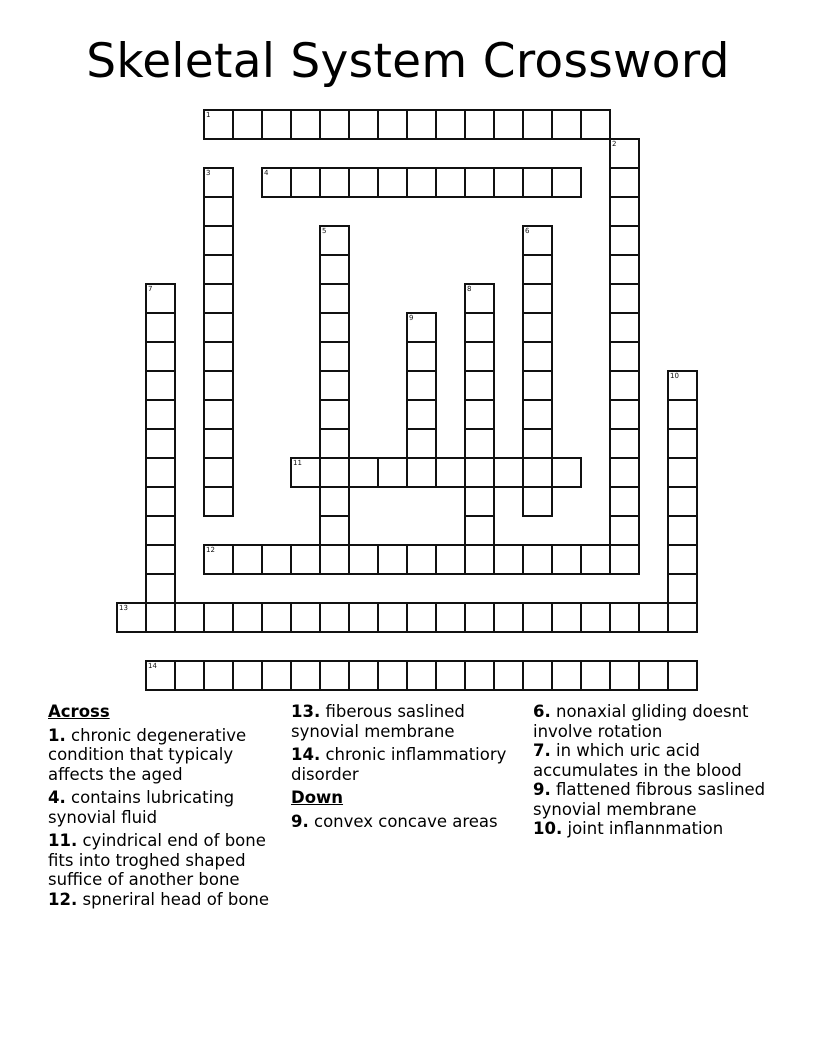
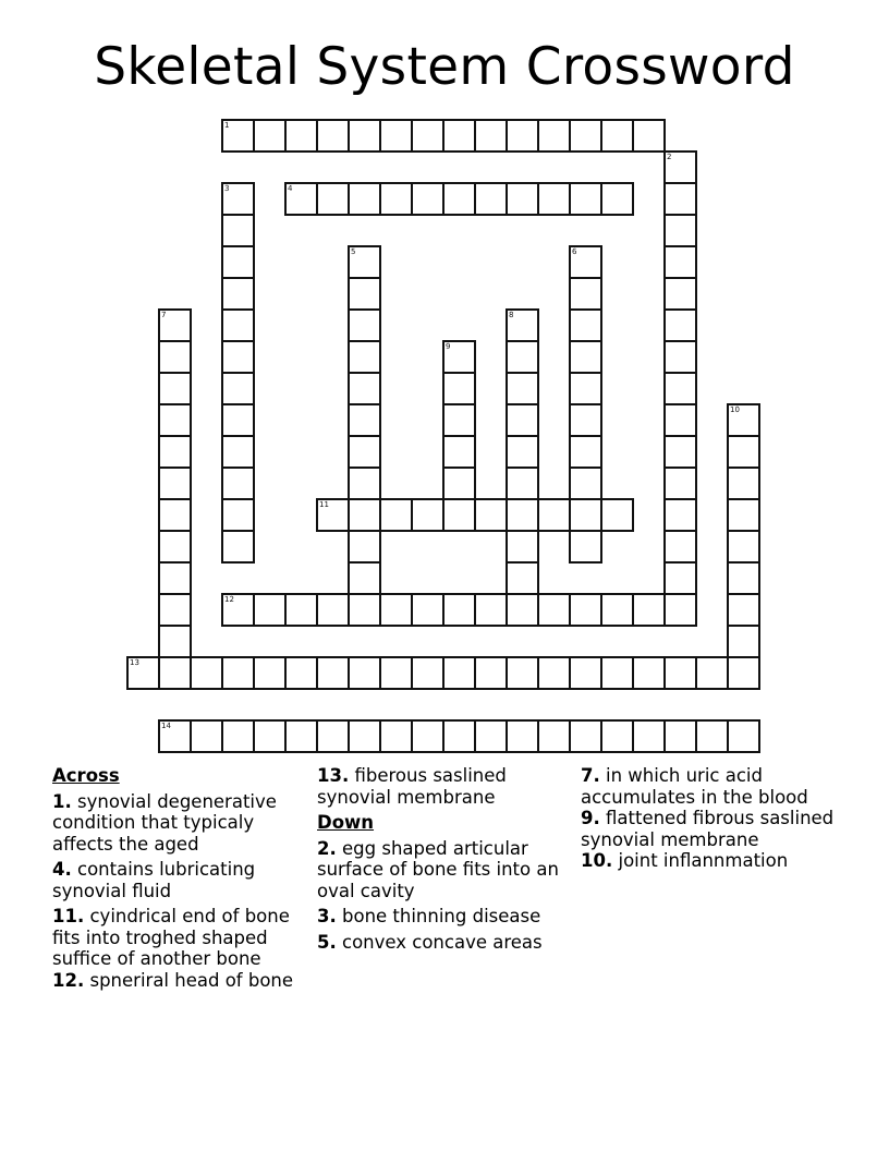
  Skeletal System Crossword
  1
  2
  3
  4
  5
  6
  7
  8
  9
  10
  11
  12
  13
  14
  Across
- 1. chronic degenerative condition that typicaly affects the aged
+ 1. synovial degenerative condition that typicaly affects the aged
  4. contains lubricating synovial fluid
  11. cyindrical end of bone fits into troghed shaped suffice of another bone
  12. spneriral head of bone
  13. fiberous saslined synovial membrane
- 14. chronic inflammatiory disorder
  Down
+ 2. egg shaped articular surface of bone fits into an oval cavity
+ 3. bone thinning disease
- 9. convex concave areas
+ 5. convex concave areas
- 6. nonaxial gliding doesnt involve rotation
  7. in which uric acid accumulates in the blood
  9. flattened fibrous saslined synovial membrane
  10. joint inflannmation
